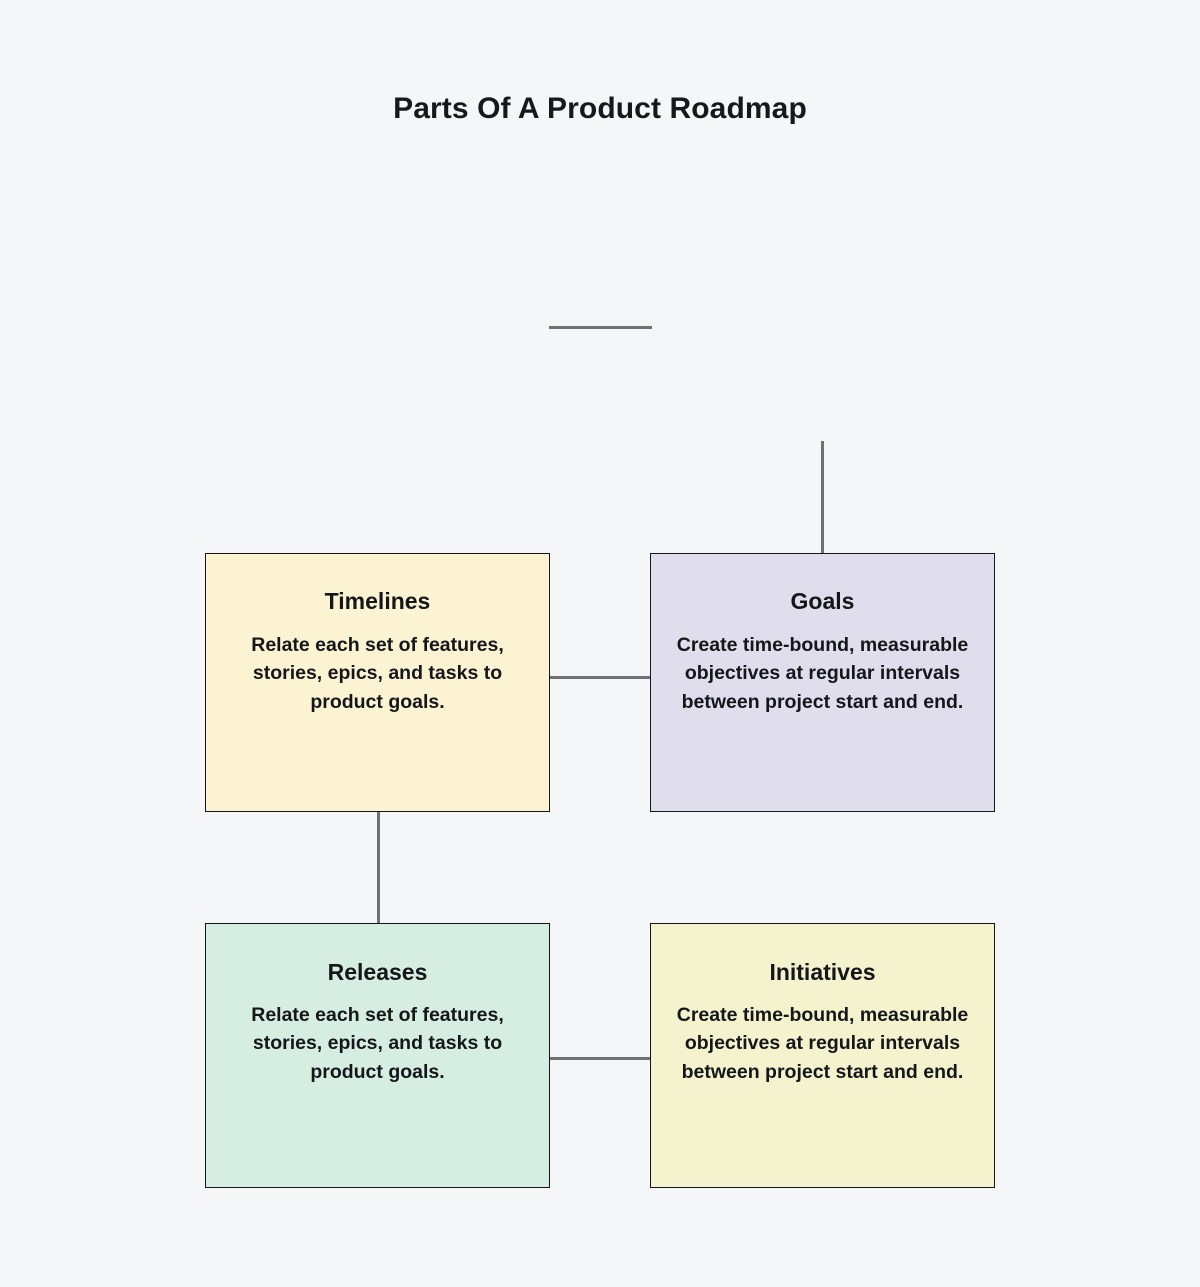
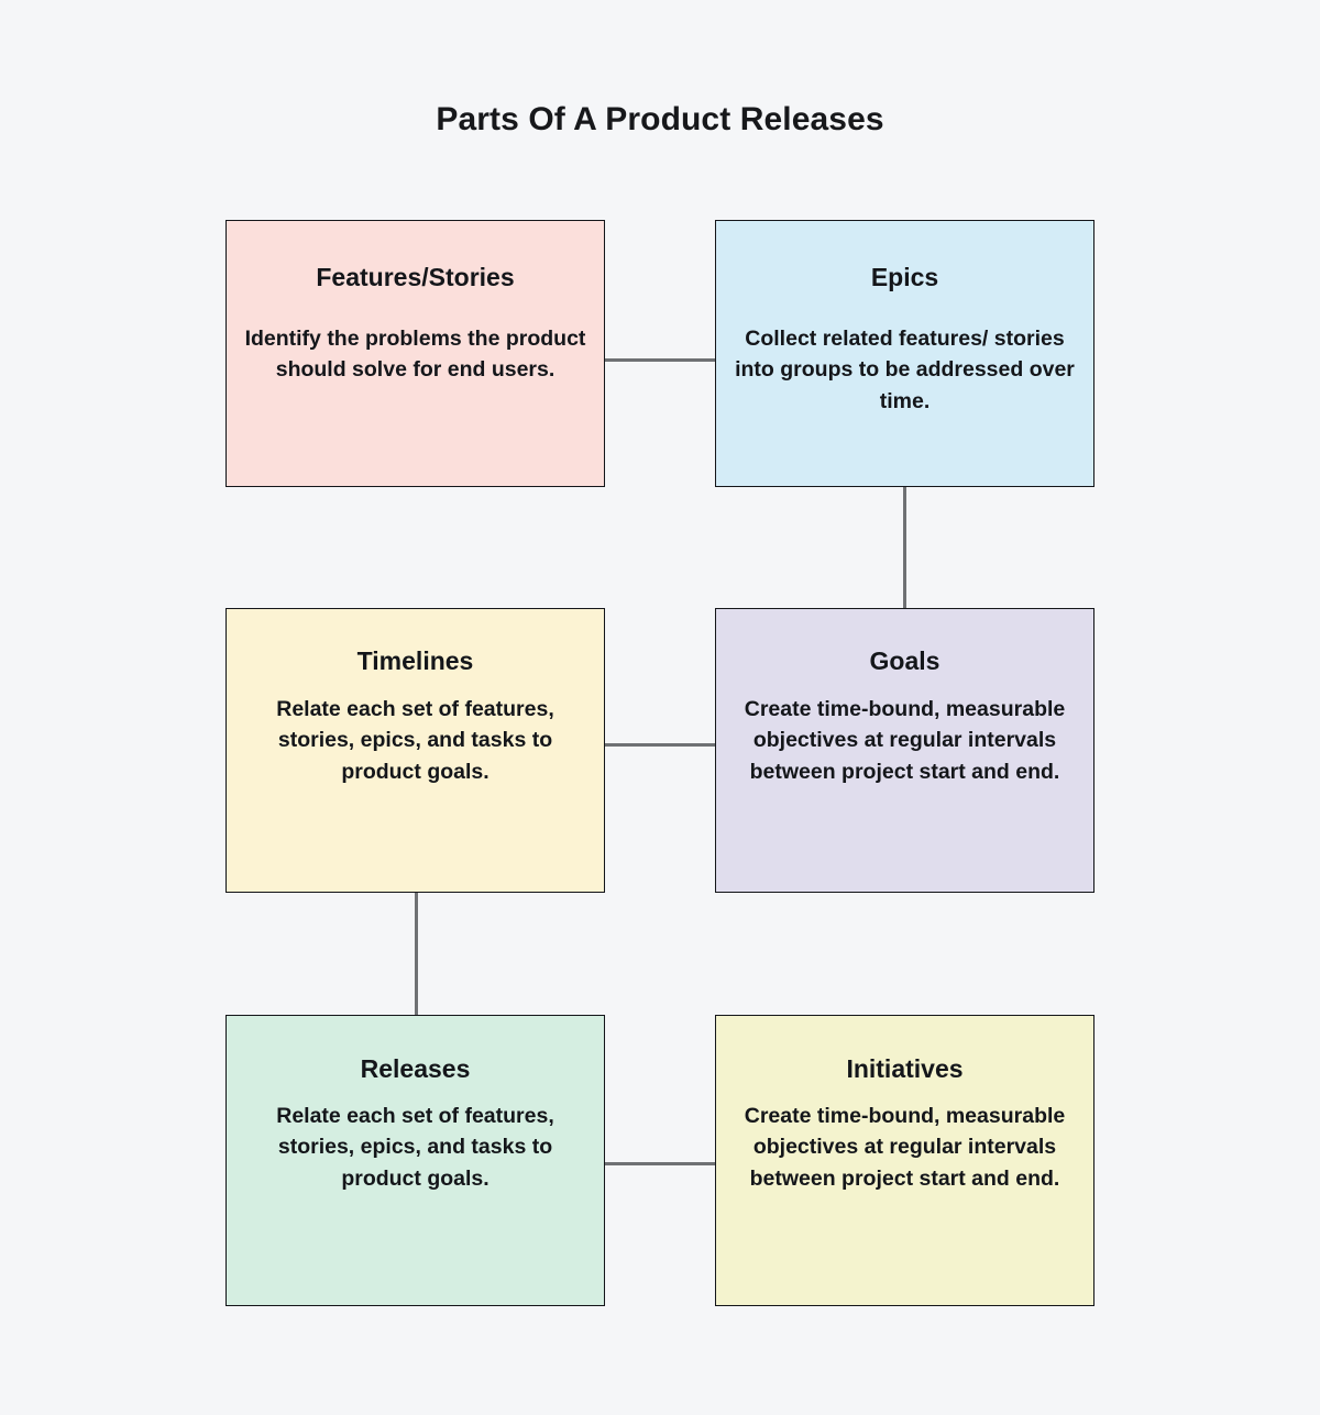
- Parts Of A Product Roadmap
+ Parts Of A Product Releases
+ Features/Stories
+ Identify the problems the product should solve for end users.
+ Epics
+ Collect related features/ stories into groups to be addressed over time.
  Timelines
  Relate each set of features, stories, epics, and tasks to product goals.
  Goals
  Create time-bound, measurable objectives at regular intervals between project start and end.
  Releases
  Relate each set of features, stories, epics, and tasks to product goals.
  Initiatives
  Create time-bound, measurable objectives at regular intervals between project start and end.
